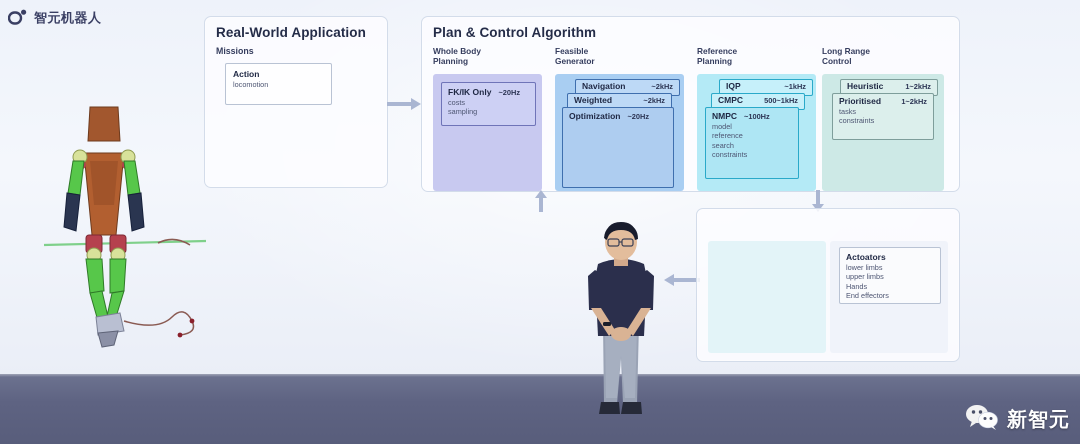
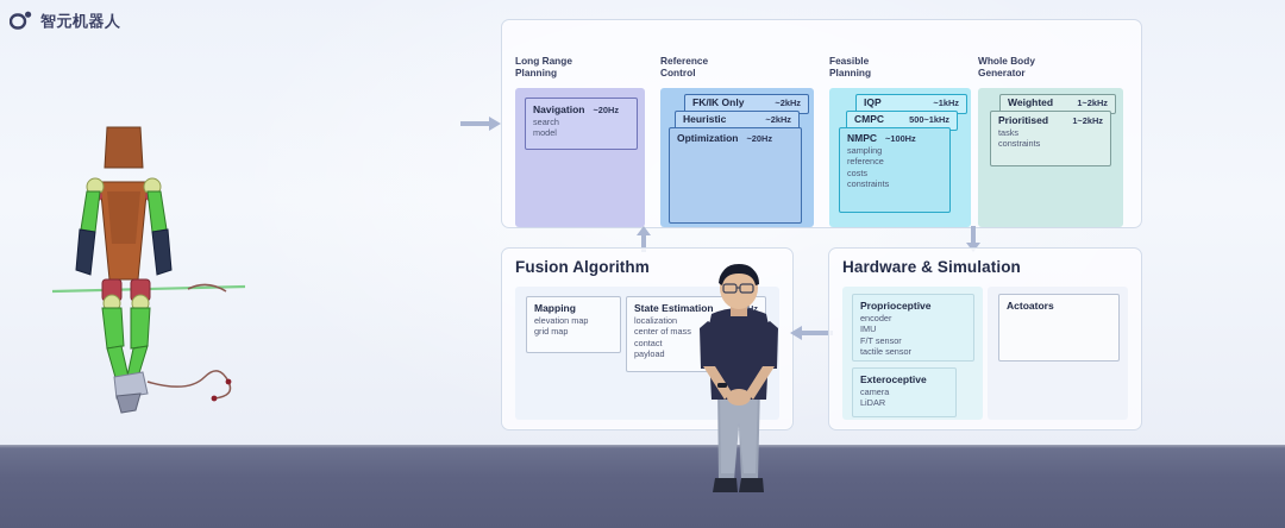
  智元机器人
- Real-World Application
- Missions
- Action
- locomotion
- Plan & Control Algorithm
- Whole Body
+ Long Range
  Planning
- FK/IK Only
+ Navigation
  ~20Hz
- costs
+ search
- sampling
+ model
- Feasible
+ Reference
- Generator
+ Control
- Navigation
+ FK/IK Only
  ~2kHz
- Weighted
+ Heuristic
  ~2kHz
  Optimization
  ~20Hz
- Reference
+ Feasible
  Planning
  IQP
  ~1kHz
  CMPC
  500~1kHz
  NMPC
  ~100Hz
- model
+ sampling
  reference
- search
+ costs
  constraints
- Long Range
+ Whole Body
- Control
+ Generator
- Heuristic
+ Weighted
  1~2kHz
  Prioritised
  1~2kHz
  tasks
  constraints
+ Fusion Algorithm
+ Mapping
+ elevation map
+ grid map
+ State Estimation
+ Hz
+ localization
+ center of mass
+ contact
+ payload
+ Hardware & Simulation
+ Proprioceptive
+ encoder
+ IMU
+ F/T sensor
+ tactile sensor
+ Exteroceptive
+ camera
+ LiDAR
  Actoators
- lower limbs
- upper limbs
- Hands
- End effectors
- 新智元
